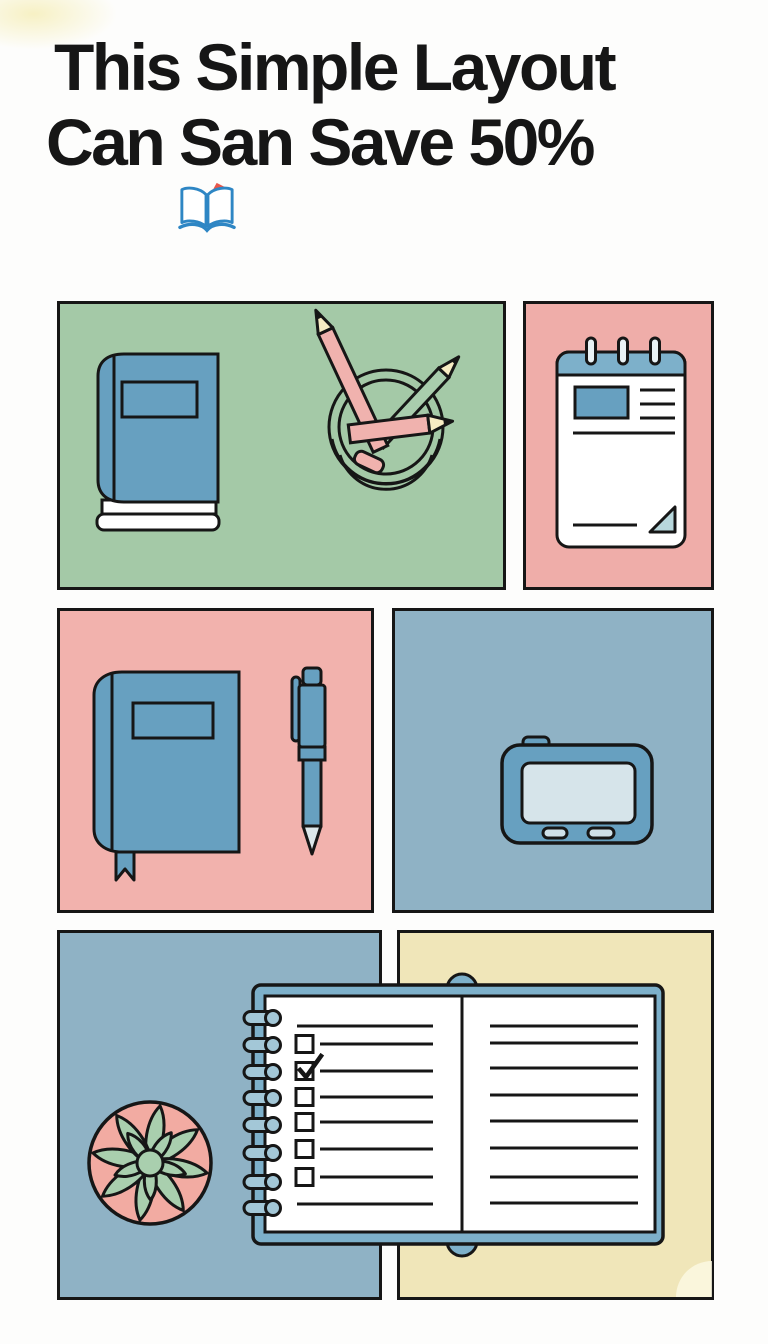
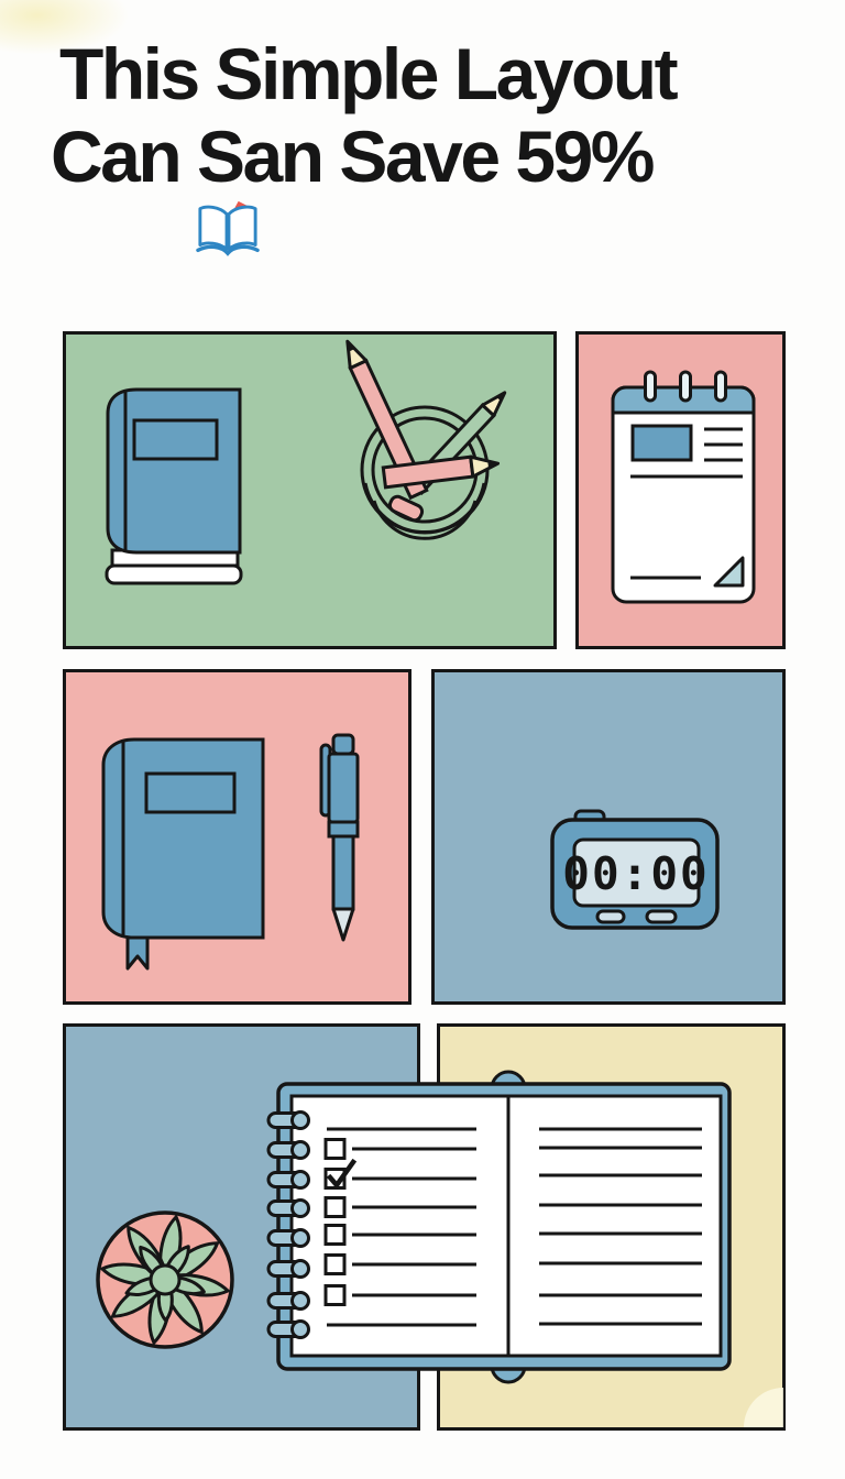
  This Simple Layout
- Can San Save 50%
+ Can San Save 59%
+ 00:00
